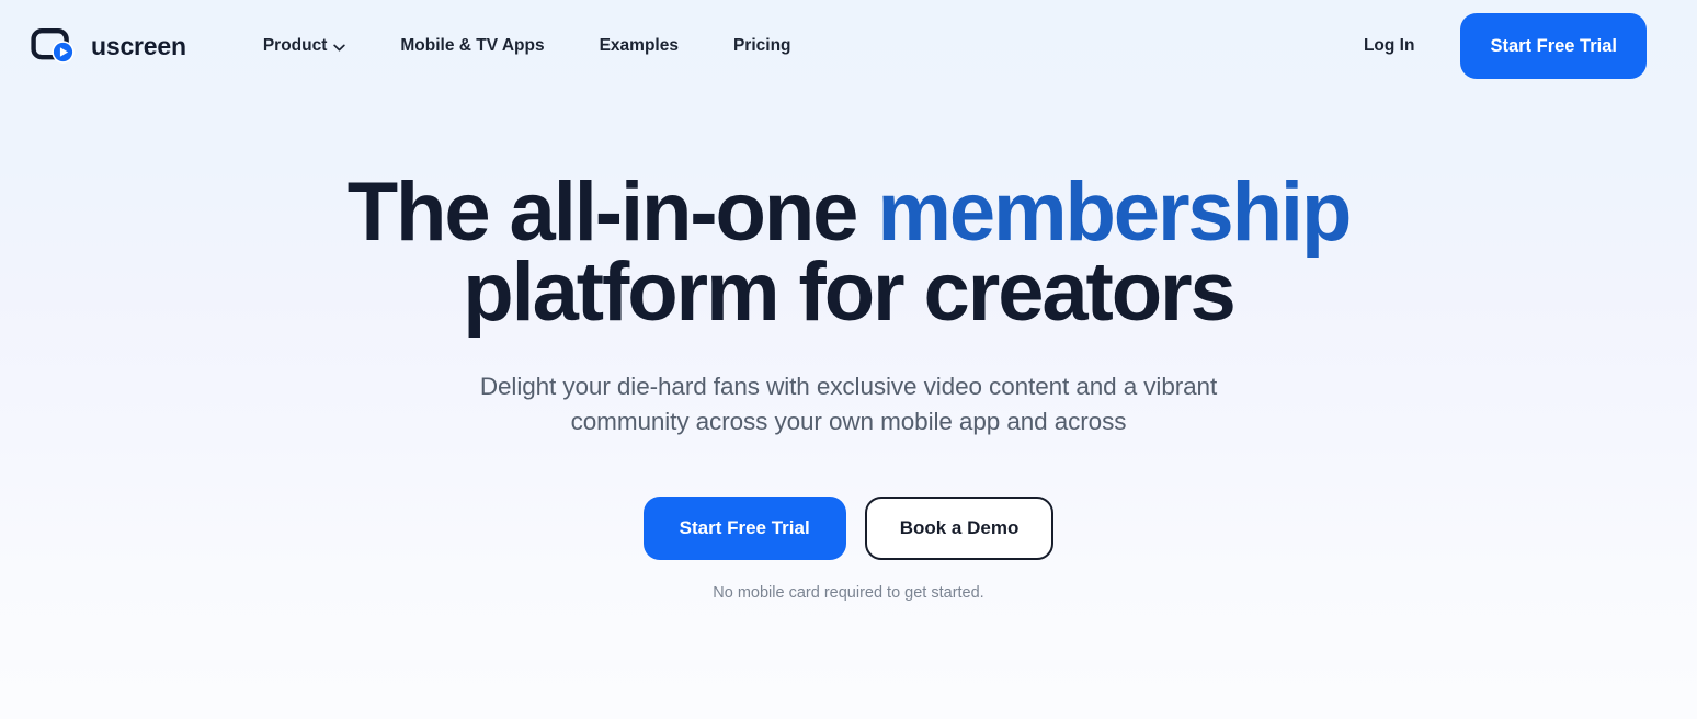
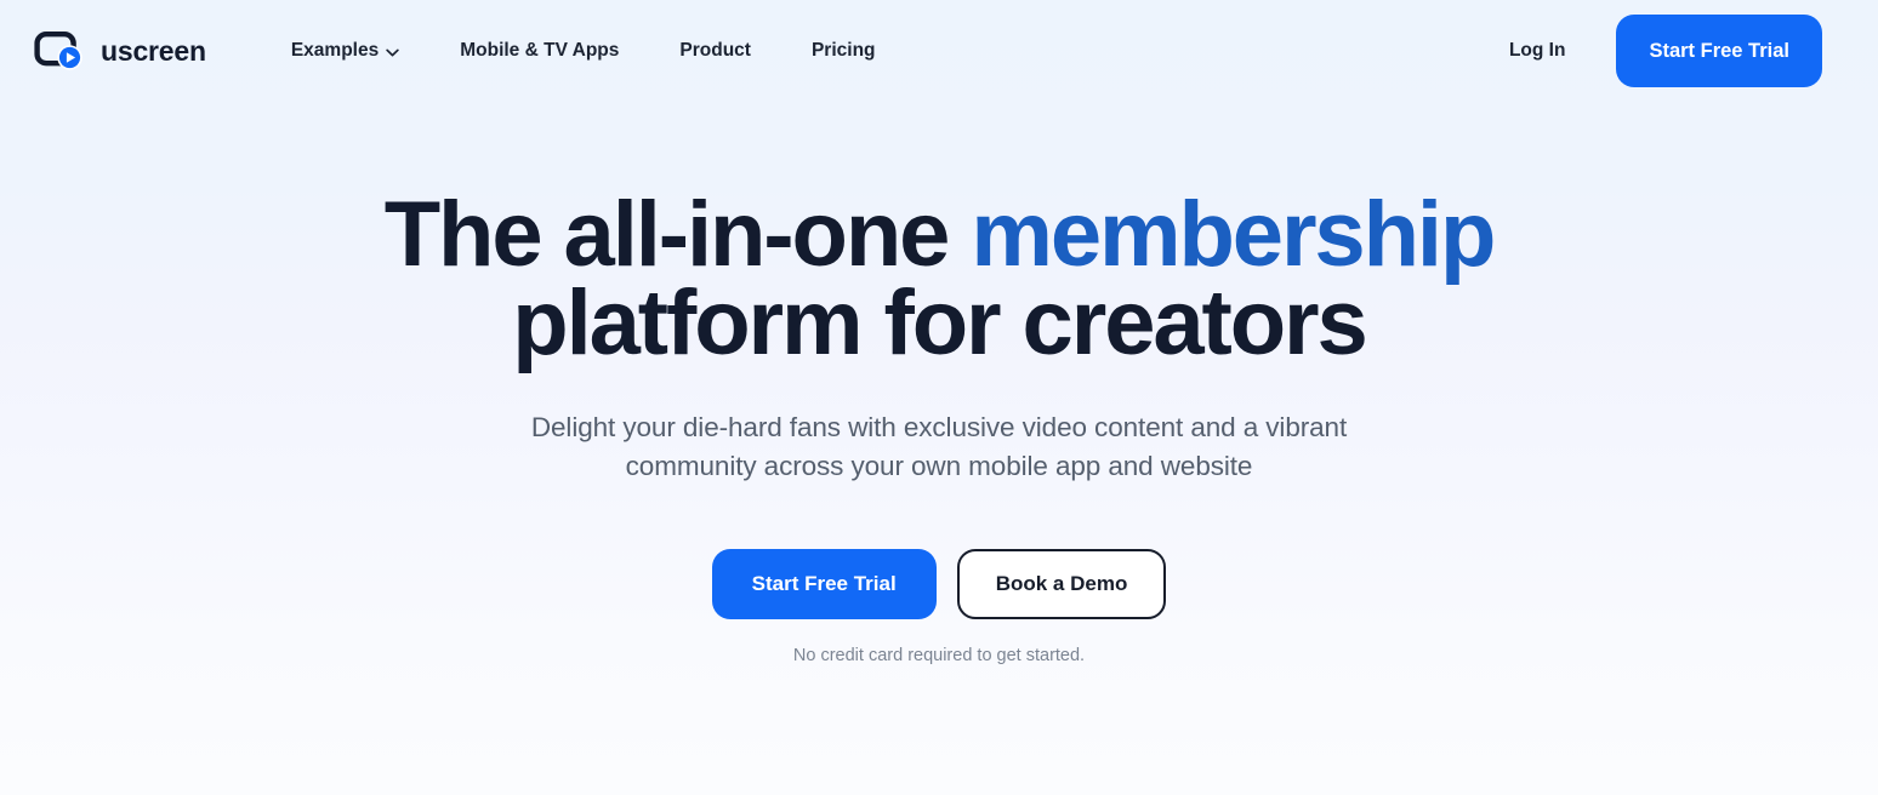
  uscreen
- Product
+ Examples
  Mobile & TV Apps
- Examples
+ Product
  Pricing
  Log In
  Start Free Trial
  The all-in-one membership platform for creators
- Delight your die-hard fans with exclusive video content and a vibrant community across your own mobile app and across
+ Delight your die-hard fans with exclusive video content and a vibrant community across your own mobile app and website
  Start Free Trial
  Book a Demo
- No mobile card required to get started.
+ No credit card required to get started.
